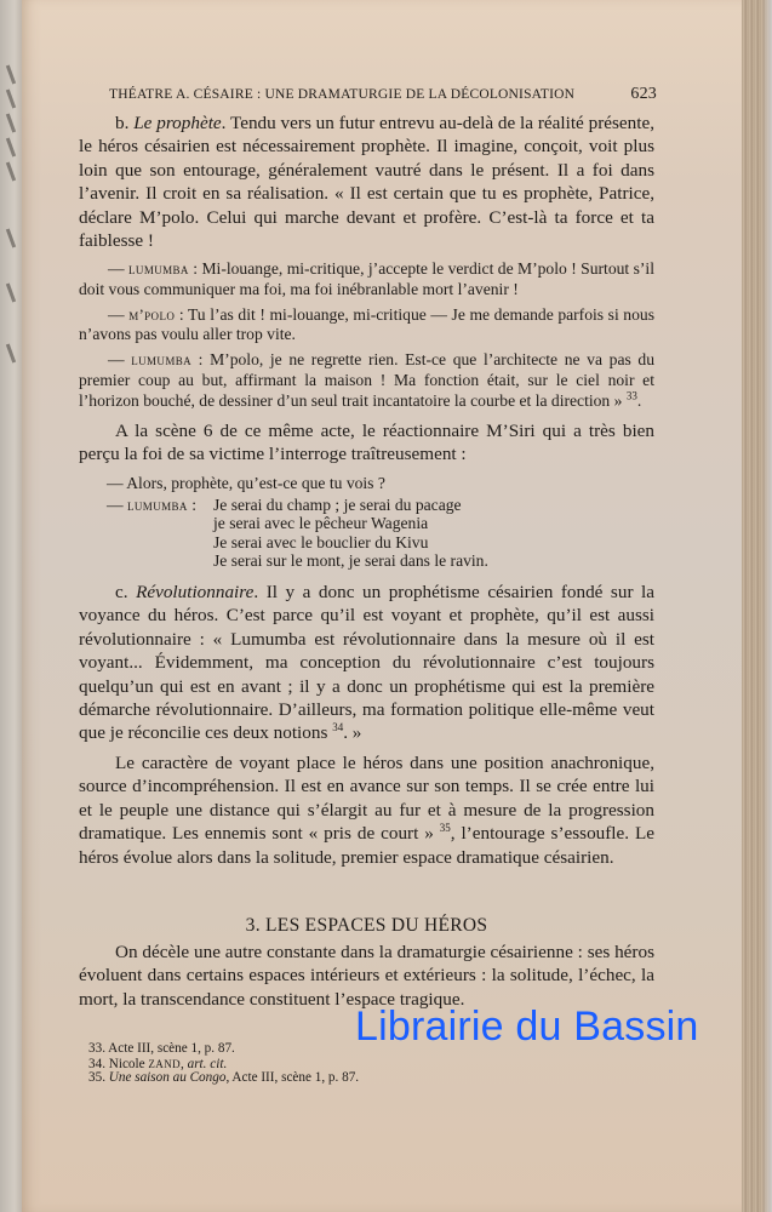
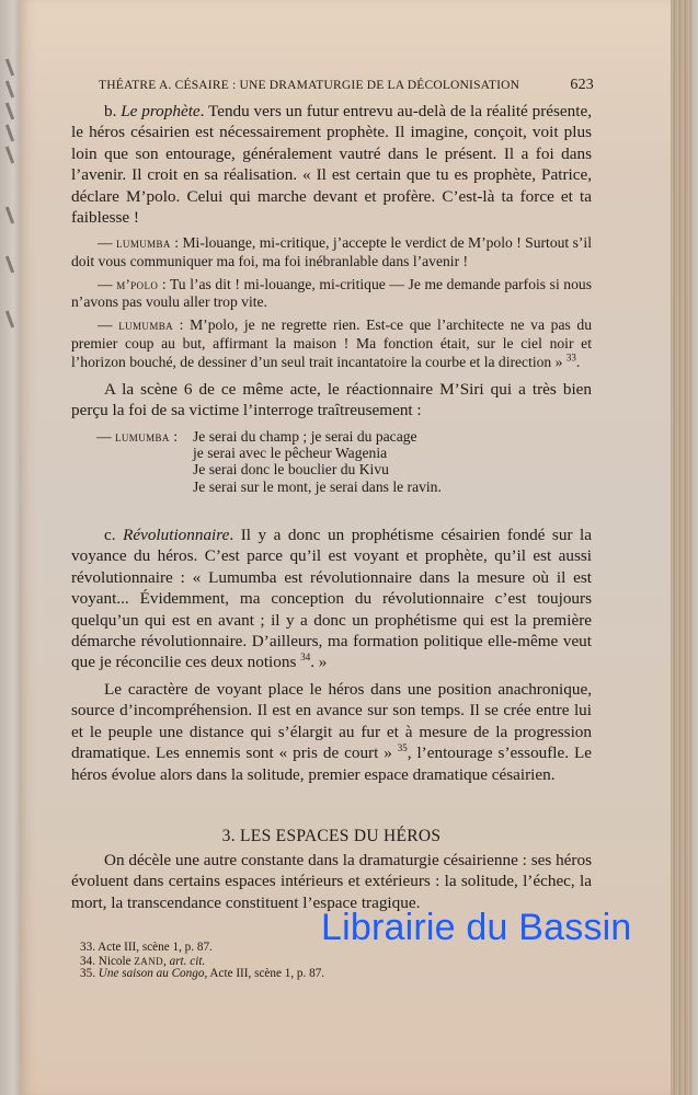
  THÉATRE A. CÉSAIRE : UNE DRAMATURGIE DE LA DÉCOLONISATION
  623
  b. Le prophète. Tendu vers un futur entrevu au-delà de la réalité présente, le héros césairien est nécessairement prophète. Il imagine, conçoit, voit plus loin que son entourage, généralement vautré dans le présent. Il a foi dans l’avenir. Il croit en sa réalisation. « Il est certain que tu es prophète, Patrice, déclare M’polo. Celui qui marche devant et profère. C’est-là ta force et ta faiblesse !
- — lumumba : Mi-louange, mi-critique, j’accepte le verdict de M’polo ! Surtout s’il doit vous communiquer ma foi, ma foi inébranlable mort l’avenir !
+ — lumumba : Mi-louange, mi-critique, j’accepte le verdict de M’polo ! Surtout s’il doit vous communiquer ma foi, ma foi inébranlable dans l’avenir !
  — m’polo : Tu l’as dit ! mi-louange, mi-critique — Je me demande parfois si nous n’avons pas voulu aller trop vite.
  — lumumba : M’polo, je ne regrette rien. Est-ce que l’architecte ne va pas du premier coup au but, affirmant la maison ! Ma fonction était, sur le ciel noir et l’horizon bouché, de dessiner d’un seul trait incantatoire la courbe et la direction » 33.
  A la scène 6 de ce même acte, le réactionnaire M’Siri qui a très bien perçu la foi de sa victime l’interroge traîtreusement :
- — Alors, prophète, qu’est-ce que tu vois ?
  — lumumba :
  Je serai du champ ; je serai du pacage
  je serai avec le pêcheur Wagenia
- Je serai avec le bouclier du Kivu
+ Je serai donc le bouclier du Kivu
  Je serai sur le mont, je serai dans le ravin.
  c. Révolutionnaire. Il y a donc un prophétisme césairien fondé sur la voyance du héros. C’est parce qu’il est voyant et prophète, qu’il est aussi révolutionnaire : « Lumumba est révolutionnaire dans la mesure où il est voyant... Évidemment, ma conception du révolutionnaire c’est toujours quelqu’un qui est en avant ; il y a donc un prophétisme qui est la première démarche révolutionnaire. D’ailleurs, ma formation politique elle-même veut que je réconcilie ces deux notions 34. »
  Le caractère de voyant place le héros dans une position anachronique, source d’incompréhension. Il est en avance sur son temps. Il se crée entre lui et le peuple une distance qui s’élargit au fur et à mesure de la progression dramatique. Les ennemis sont « pris de court » 35, l’entourage s’essoufle. Le héros évolue alors dans la solitude, premier espace dramatique césairien.
  3. LES ESPACES DU HÉROS
  On décèle une autre constante dans la dramaturgie césairienne : ses héros évoluent dans certains espaces intérieurs et extérieurs : la solitude, l’échec, la mort, la transcendance constituent l’espace tragique.
  33. Acte III, scène 1, p. 87.
  34. Nicole zand, art. cit.
  35. Une saison au Congo, Acte III, scène 1, p. 87.
  Librairie du Bassin
